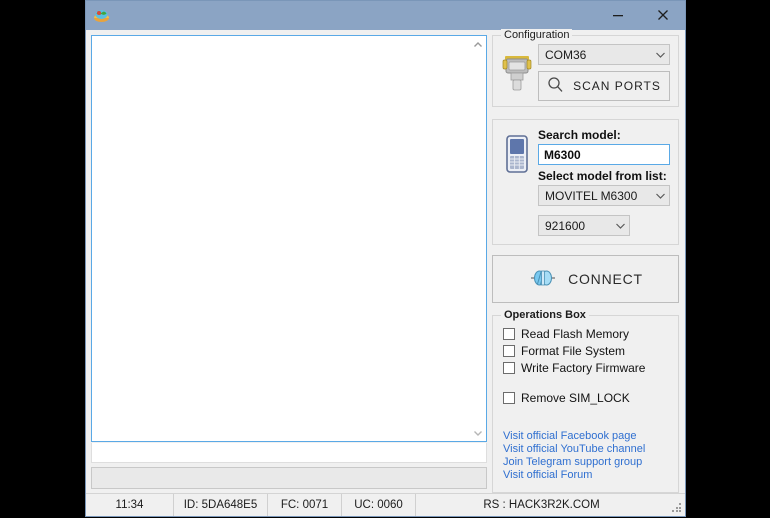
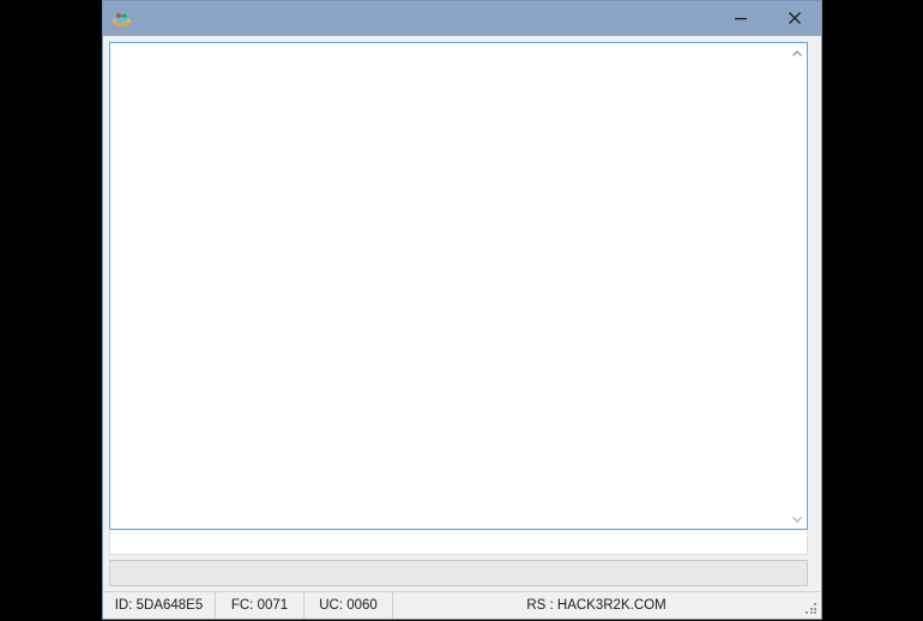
- Configuration
- COM36
- SCAN PORTS
- Search model:
- M6300
- Select model from list:
- MOVITEL M6300
- 921600
- CONNECT
- Operations Box
- Read Flash Memory
- Format File System
- Write Factory Firmware
- Remove SIM_LOCK
- Visit official Facebook page
- Visit official YouTube channel
- Join Telegram support group
- Visit official Forum
- 11:34
  ID: 5DA648E5
  FC: 0071
  UC: 0060
  RS : HACK3R2K.COM
